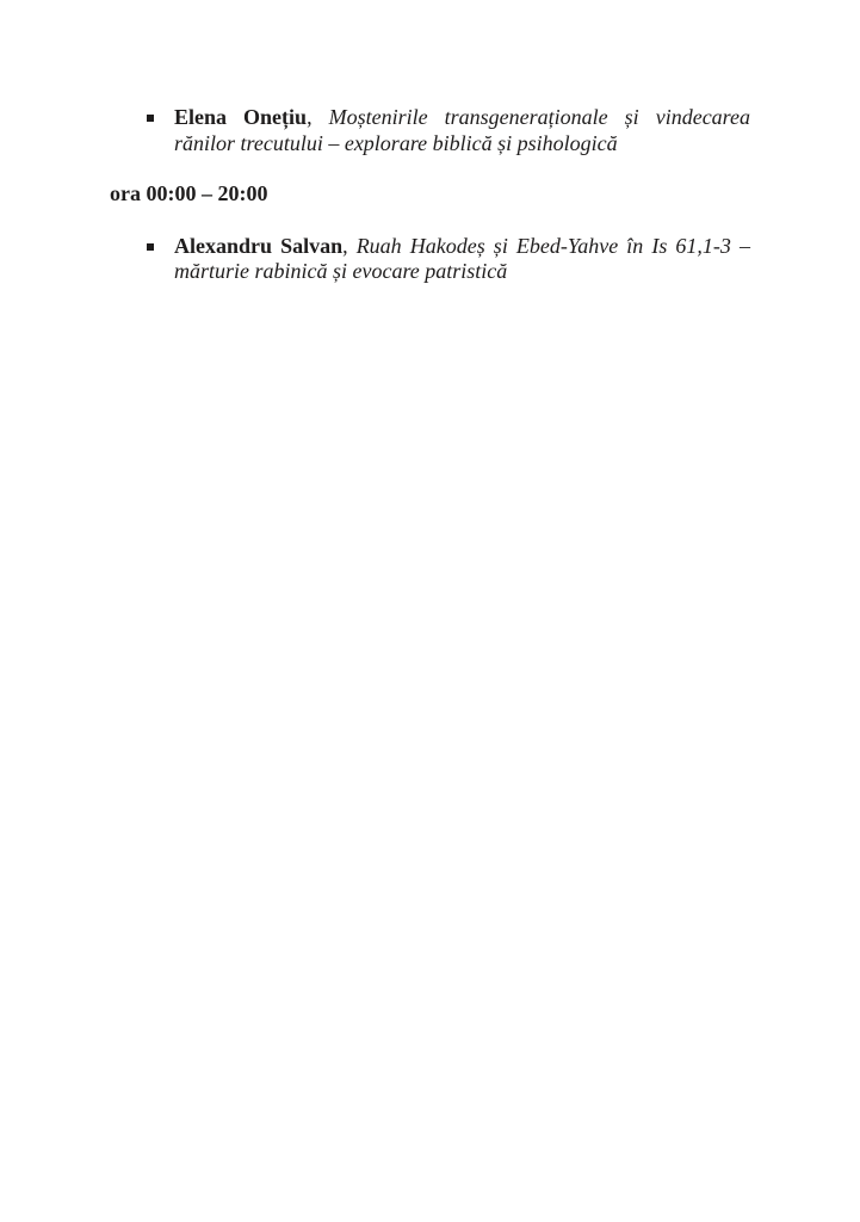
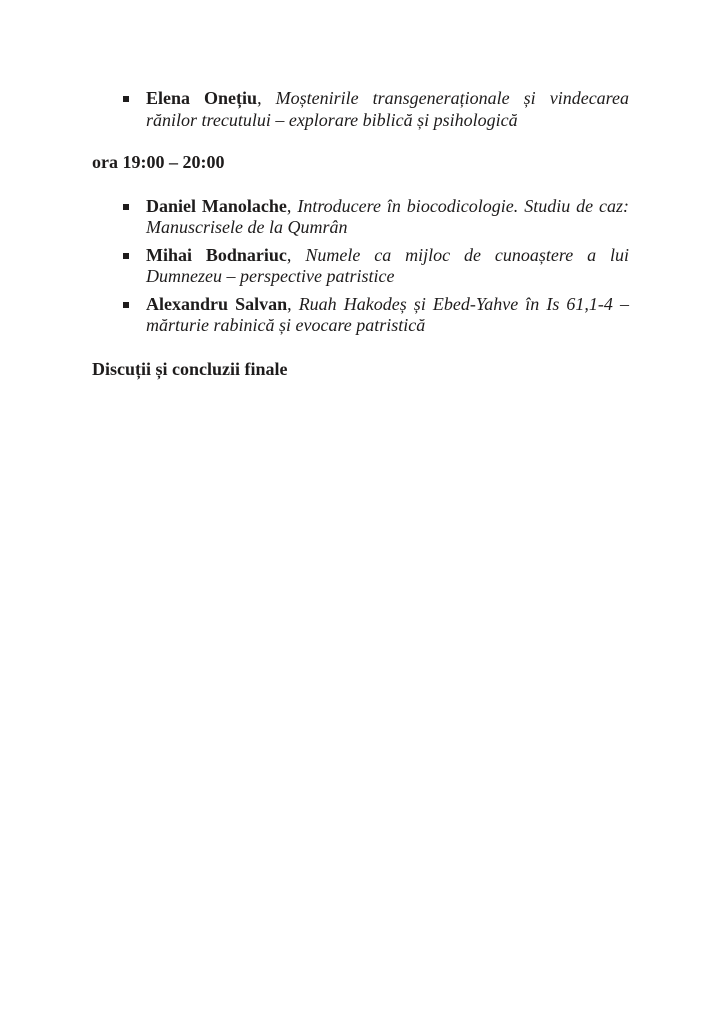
  Elena Onețiu, Moștenirile transgeneraționale și vindecarea rănilor trecutului – explorare biblică și psihologică
- ora 00:00 – 20:00
+ ora 19:00 – 20:00
+ Daniel Manolache, Introducere în biocodicologie. Studiu de caz: Manuscrisele de la Qumrân
+ Mihai Bodnariuc, Numele ca mijloc de cunoaștere a lui Dumnezeu – perspective patristice
- Alexandru Salvan, Ruah Hakodeș și Ebed-Yahve în Is 61,1-3 – mărturie rabinică și evocare patristică
+ Alexandru Salvan, Ruah Hakodeș și Ebed-Yahve în Is 61,1-4 – mărturie rabinică și evocare patristică
+ Discuții și concluzii finale
